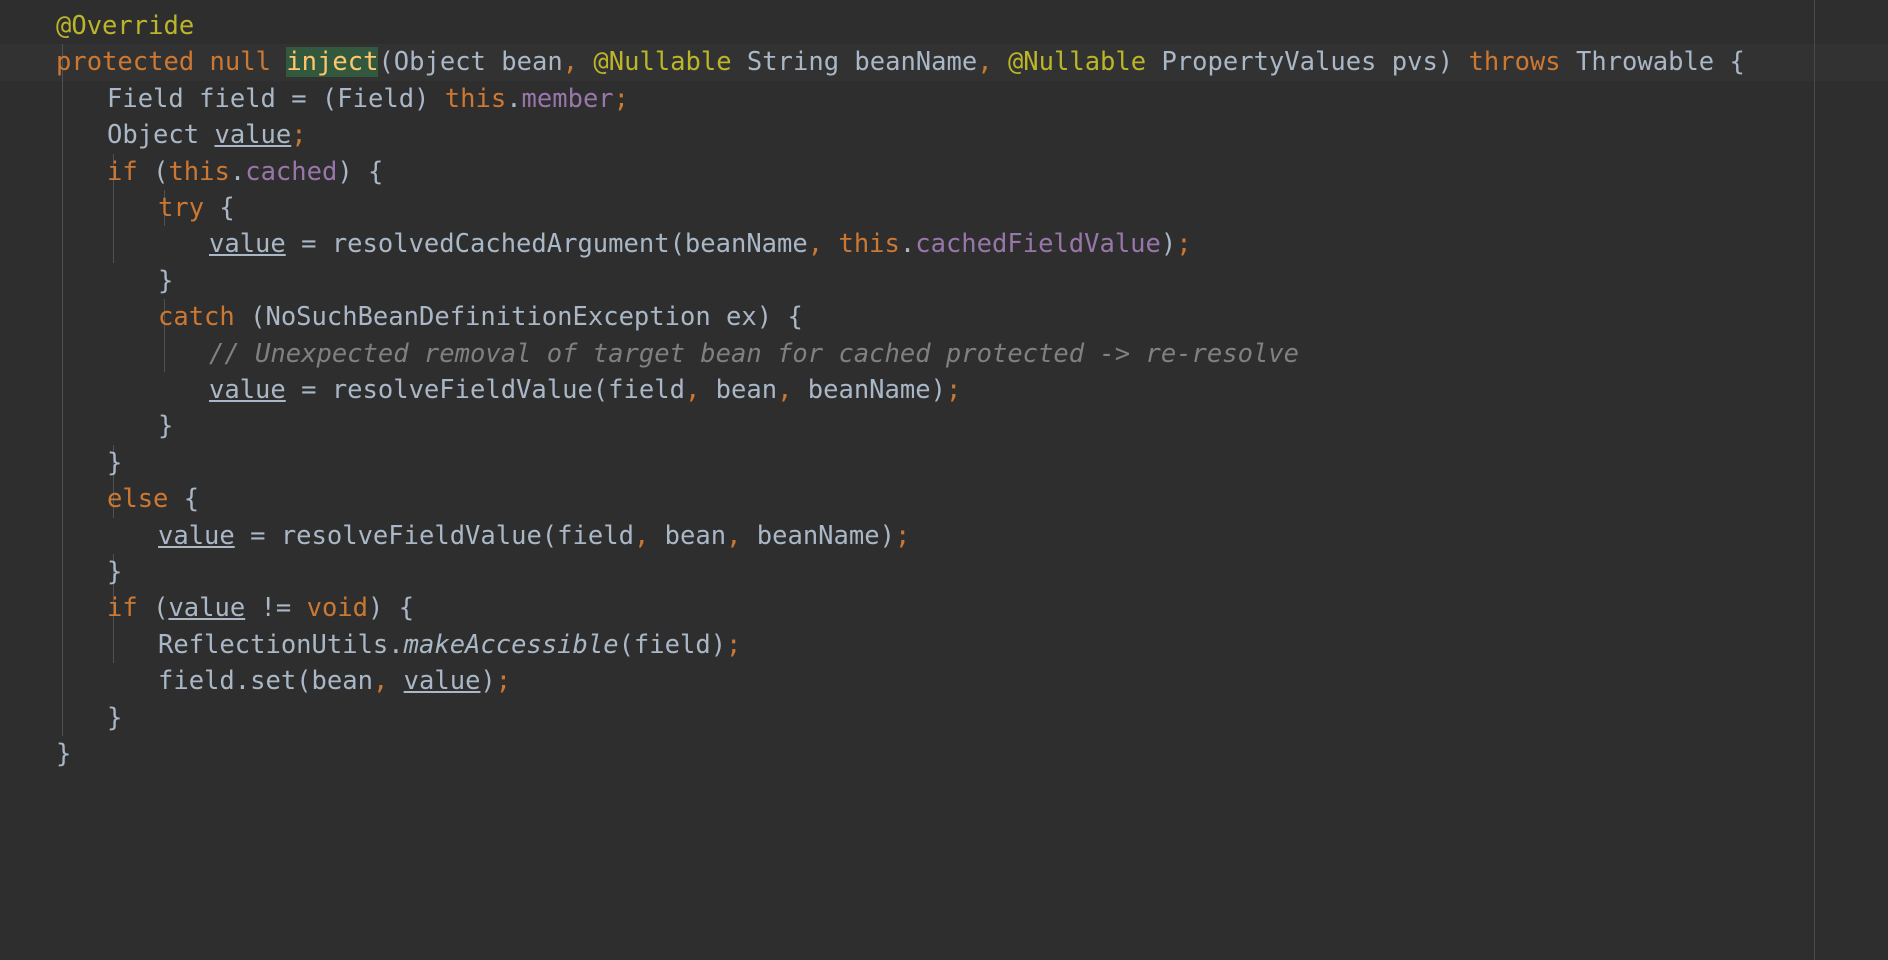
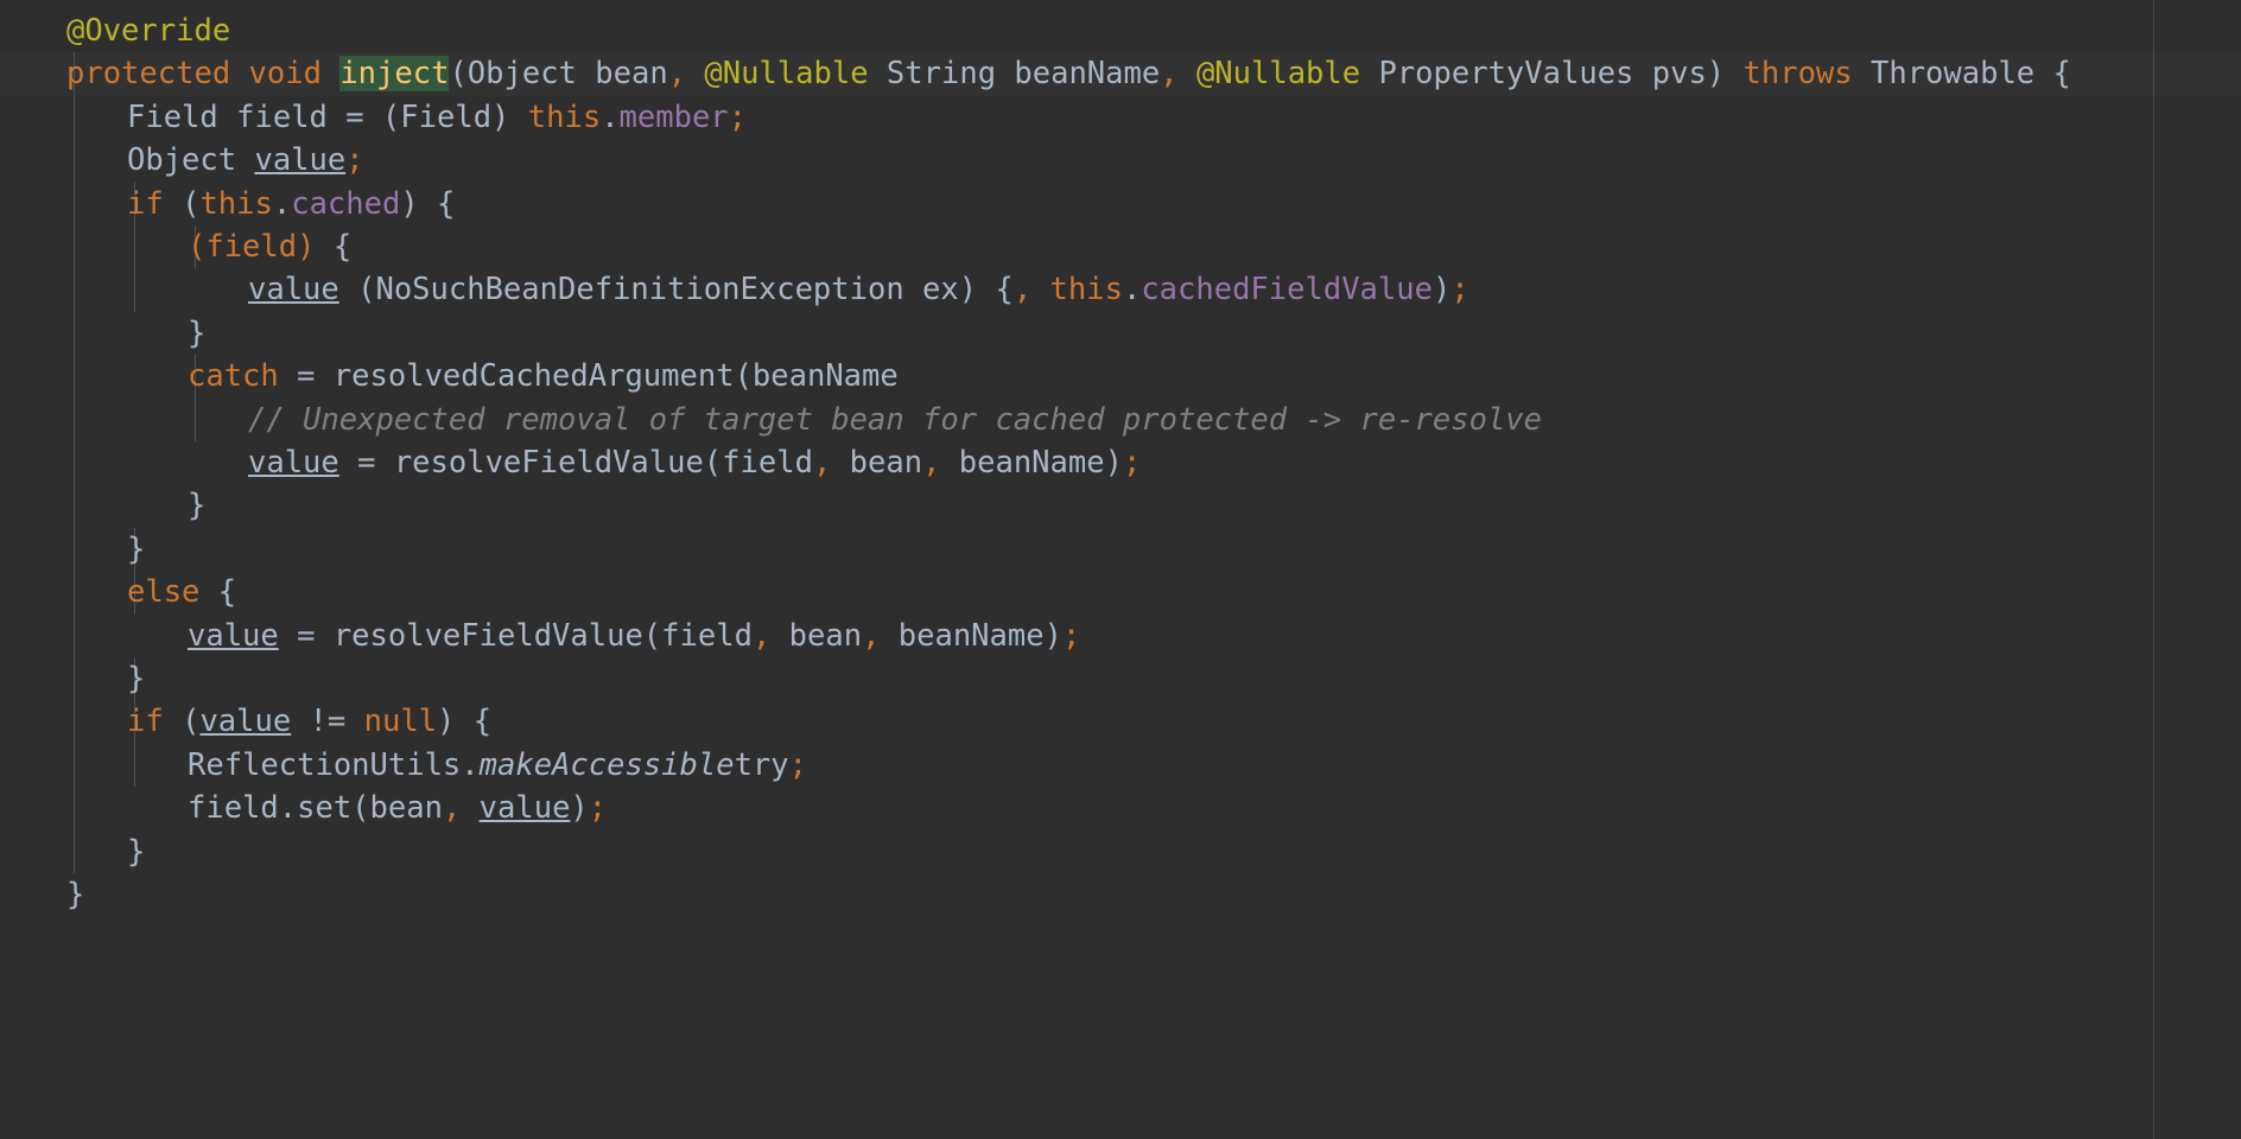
  @Override
- protected null inject(Object bean, @Nullable String beanName, @Nullable PropertyValues pvs) throws Throwable {
+ protected void inject(Object bean, @Nullable String beanName, @Nullable PropertyValues pvs) throws Throwable {
  Field field = (Field) this.member;
  Object value;
  if (this.cached) {
- try {
+ (field) {
- value = resolvedCachedArgument(beanName, this.cachedFieldValue);
+ value (NoSuchBeanDefinitionException ex) {, this.cachedFieldValue);
  }
- catch (NoSuchBeanDefinitionException ex) {
+ catch = resolvedCachedArgument(beanName
  // Unexpected removal of target bean for cached protected -> re-resolve
  value = resolveFieldValue(field, bean, beanName);
  }
  }
  else {
  value = resolveFieldValue(field, bean, beanName);
  }
- if (value != void) {
+ if (value != null) {
- ReflectionUtils.makeAccessible(field);
+ ReflectionUtils.makeAccessibletry;
  field.set(bean, value);
  }
  }
